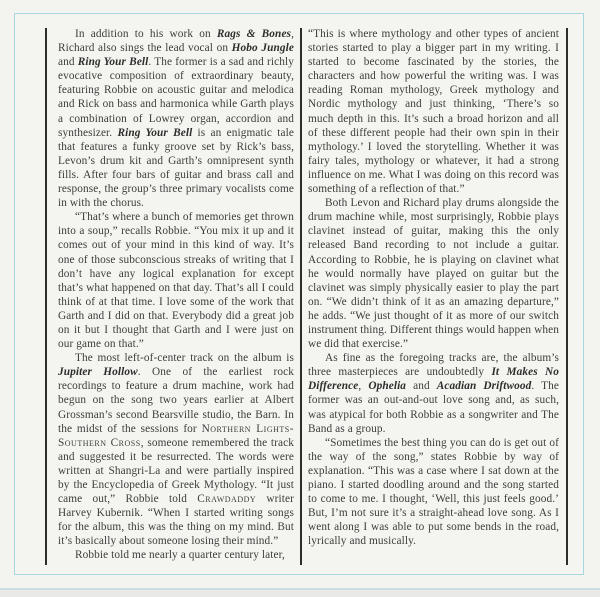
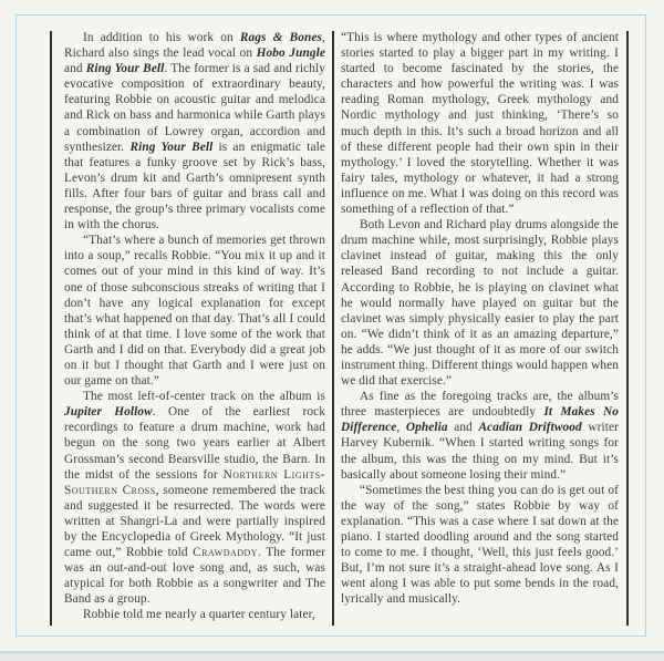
  In addition to his work on Rags & Bones, Richard also sings the lead vocal on Hobo Jungle and Ring Your Bell. The former is a sad and richly evocative composition of extraordinary beauty, featuring Robbie on acoustic guitar and melodica and Rick on bass and harmonica while Garth plays a combination of Lowrey organ, accordion and synthesizer. Ring Your Bell is an enigmatic tale that features a funky groove set by Rick’s bass, Levon’s drum kit and Garth’s omnipresent synth fills. After four bars of guitar and brass call and response, the group’s three primary vocalists come in with the chorus.
  “That’s where a bunch of memories get thrown into a soup,” recalls Robbie. “You mix it up and it comes out of your mind in this kind of way. It’s one of those subconscious streaks of writing that I don’t have any logical explanation for except that’s what happened on that day. That’s all I could think of at that time. I love some of the work that Garth and I did on that. Everybody did a great job on it but I thought that Garth and I were just on our game on that.”
- The most left-of-center track on the album is Jupiter Hollow. One of the earliest rock recordings to feature a drum machine, work had begun on the song two years earlier at Albert Grossman’s second Bearsville studio, the Barn. In the midst of the sessions for Northern Lights-Southern Cross, someone remembered the track and suggested it be resurrected. The words were written at Shangri-La and were partially inspired by the Encyclopedia of Greek Mythology. “It just came out,” Robbie told Crawdaddy writer Harvey Kubernik. “When I started writing songs for the album, this was the thing on my mind. But it’s basically about someone losing their mind.”
+ The most left-of-center track on the album is Jupiter Hollow. One of the earliest rock recordings to feature a drum machine, work had begun on the song two years earlier at Albert Grossman’s second Bearsville studio, the Barn. In the midst of the sessions for Northern Lights-Southern Cross, someone remembered the track and suggested it be resurrected. The words were written at Shangri-La and were partially inspired by the Encyclopedia of Greek Mythology. “It just came out,” Robbie told Crawdaddy. The former was an out-and-out love song and, as such, was atypical for both Robbie as a songwriter and The Band as a group.
  Robbie told me nearly a quarter century later,
  “This is where mythology and other types of ancient stories started to play a bigger part in my writing. I started to become fascinated by the stories, the characters and how powerful the writing was. I was reading Roman mythology, Greek mythology and Nordic mythology and just thinking, ‘There’s so much depth in this. It’s such a broad horizon and all of these different people had their own spin in their mythology.’ I loved the storytelling. Whether it was fairy tales, mythology or whatever, it had a strong influence on me. What I was doing on this record was something of a reflection of that.”
  Both Levon and Richard play drums alongside the drum machine while, most surprisingly, Robbie plays clavinet instead of guitar, making this the only released Band recording to not include a guitar. According to Robbie, he is playing on clavinet what he would normally have played on guitar but the clavinet was simply physically easier to play the part on. “We didn’t think of it as an amazing departure,” he adds. “We just thought of it as more of our switch instrument thing. Different things would happen when we did that exercise.”
- As fine as the foregoing tracks are, the album’s three masterpieces are undoubtedly It Makes No Difference, Ophelia and Acadian Driftwood. The former was an out-and-out love song and, as such, was atypical for both Robbie as a songwriter and The Band as a group.
+ As fine as the foregoing tracks are, the album’s three masterpieces are undoubtedly It Makes No Difference, Ophelia and Acadian Driftwood writer Harvey Kubernik. “When I started writing songs for the album, this was the thing on my mind. But it’s basically about someone losing their mind.”
  “Sometimes the best thing you can do is get out of the way of the song,” states Robbie by way of explanation. “This was a case where I sat down at the piano. I started doodling around and the song started to come to me. I thought, ‘Well, this just feels good.’ But, I’m not sure it’s a straight-ahead love song. As I went along I was able to put some bends in the road, lyrically and musically.
